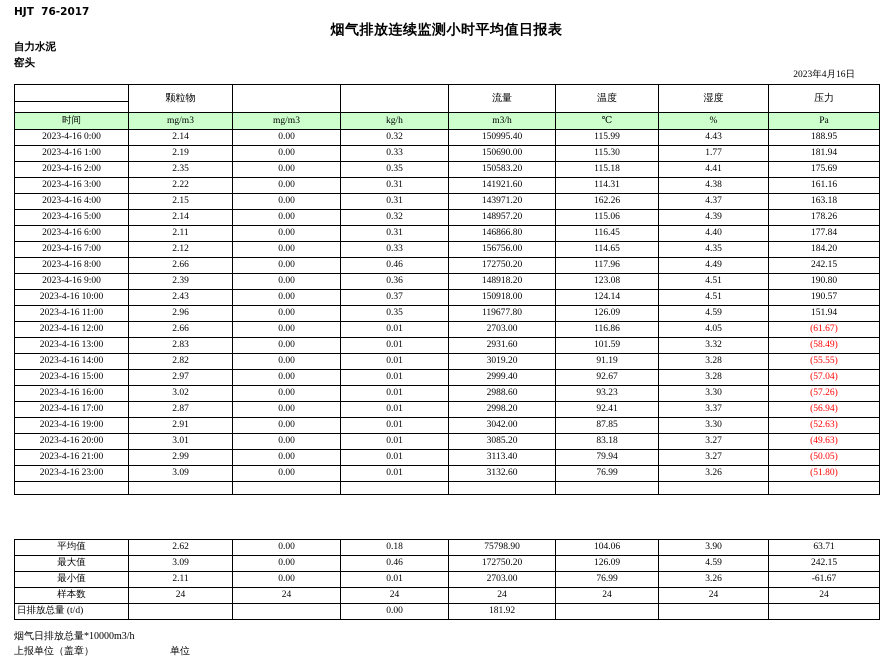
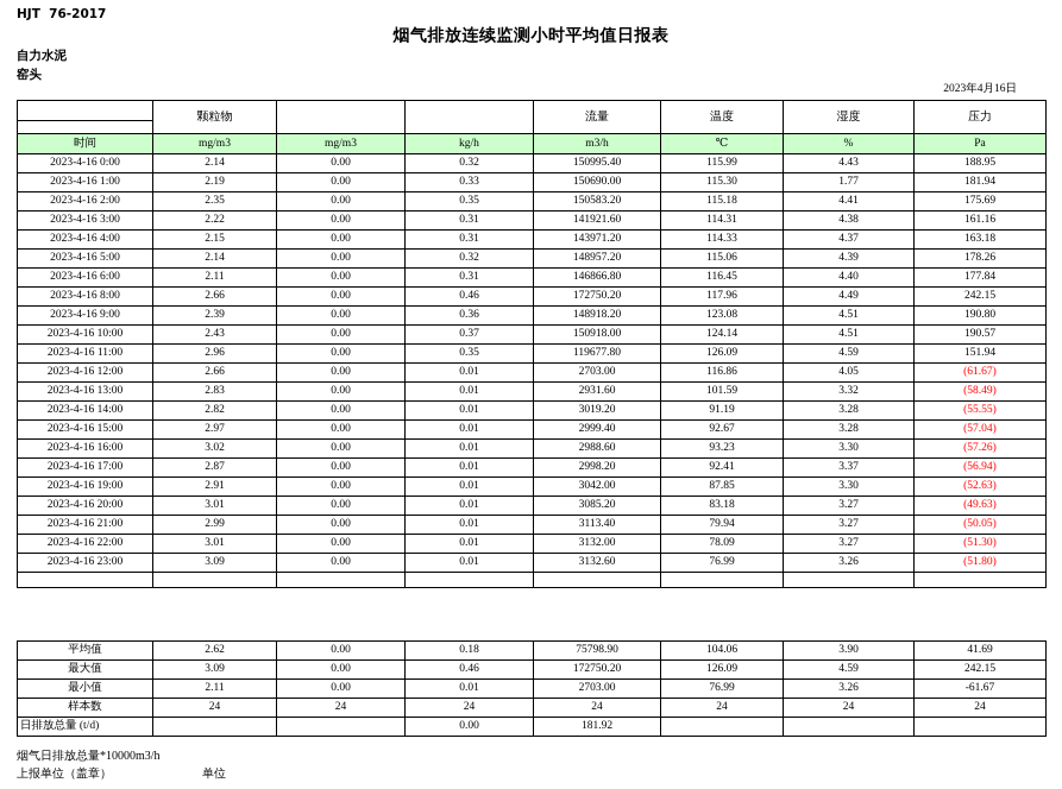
  HJT 76-2017
  烟气排放连续监测小时平均值日报表
  自力水泥
  窑头
  2023年4月16日
  	颗粒物			流量	温度	湿度	压力
  时间	mg/m3	mg/m3	kg/h	m3/h	℃	%	Pa
  2023-4-16 0:00	2.14	0.00	0.32	150995.40	115.99	4.43	188.95
  2023-4-16 1:00	2.19	0.00	0.33	150690.00	115.30	1.77	181.94
  2023-4-16 2:00	2.35	0.00	0.35	150583.20	115.18	4.41	175.69
  2023-4-16 3:00	2.22	0.00	0.31	141921.60	114.31	4.38	161.16
- 2023-4-16 4:00	2.15	0.00	0.31	143971.20	162.26	4.37	163.18
+ 2023-4-16 4:00	2.15	0.00	0.31	143971.20	114.33	4.37	163.18
  2023-4-16 5:00	2.14	0.00	0.32	148957.20	115.06	4.39	178.26
  2023-4-16 6:00	2.11	0.00	0.31	146866.80	116.45	4.40	177.84
- 2023-4-16 7:00	2.12	0.00	0.33	156756.00	114.65	4.35	184.20
  2023-4-16 8:00	2.66	0.00	0.46	172750.20	117.96	4.49	242.15
  2023-4-16 9:00	2.39	0.00	0.36	148918.20	123.08	4.51	190.80
  2023-4-16 10:00	2.43	0.00	0.37	150918.00	124.14	4.51	190.57
  2023-4-16 11:00	2.96	0.00	0.35	119677.80	126.09	4.59	151.94
  2023-4-16 12:00	2.66	0.00	0.01	2703.00	116.86	4.05	(61.67)
  2023-4-16 13:00	2.83	0.00	0.01	2931.60	101.59	3.32	(58.49)
  2023-4-16 14:00	2.82	0.00	0.01	3019.20	91.19	3.28	(55.55)
  2023-4-16 15:00	2.97	0.00	0.01	2999.40	92.67	3.28	(57.04)
  2023-4-16 16:00	3.02	0.00	0.01	2988.60	93.23	3.30	(57.26)
  2023-4-16 17:00	2.87	0.00	0.01	2998.20	92.41	3.37	(56.94)
  2023-4-16 19:00	2.91	0.00	0.01	3042.00	87.85	3.30	(52.63)
  2023-4-16 20:00	3.01	0.00	0.01	3085.20	83.18	3.27	(49.63)
  2023-4-16 21:00	2.99	0.00	0.01	3113.40	79.94	3.27	(50.05)
+ 2023-4-16 22:00	3.01	0.00	0.01	3132.00	78.09	3.27	(51.30)
  2023-4-16 23:00	3.09	0.00	0.01	3132.60	76.99	3.26	(51.80)
- 平均值	2.62	0.00	0.18	75798.90	104.06	3.90	63.71
+ 平均值	2.62	0.00	0.18	75798.90	104.06	3.90	41.69
  最大值	3.09	0.00	0.46	172750.20	126.09	4.59	242.15
  最小值	2.11	0.00	0.01	2703.00	76.99	3.26	-61.67
  样本数	24	24	24	24	24	24	24
  日排放总量 (t/d)			0.00	181.92
  烟气日排放总量*10000m3/h
  上报单位（盖章）
  单位
